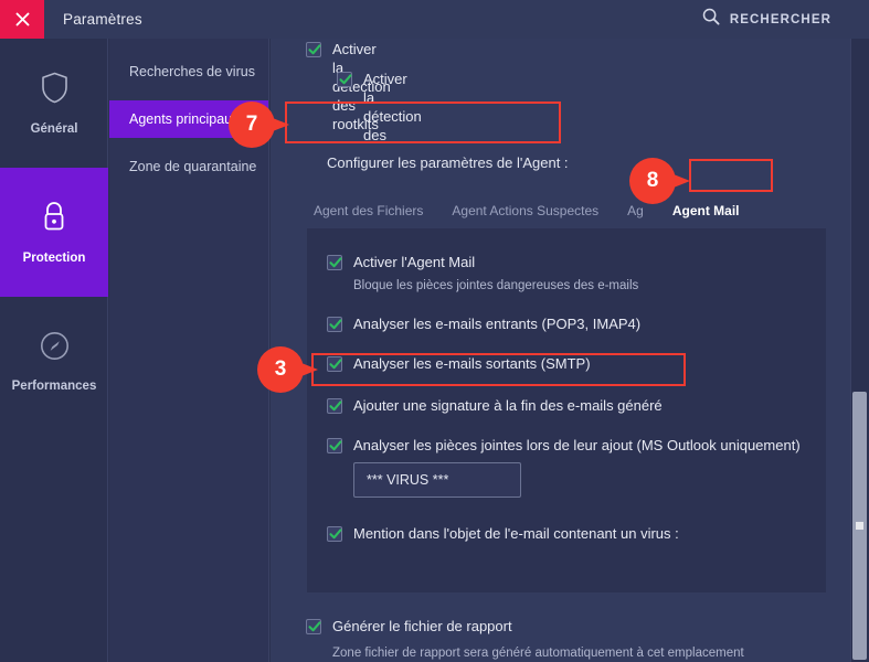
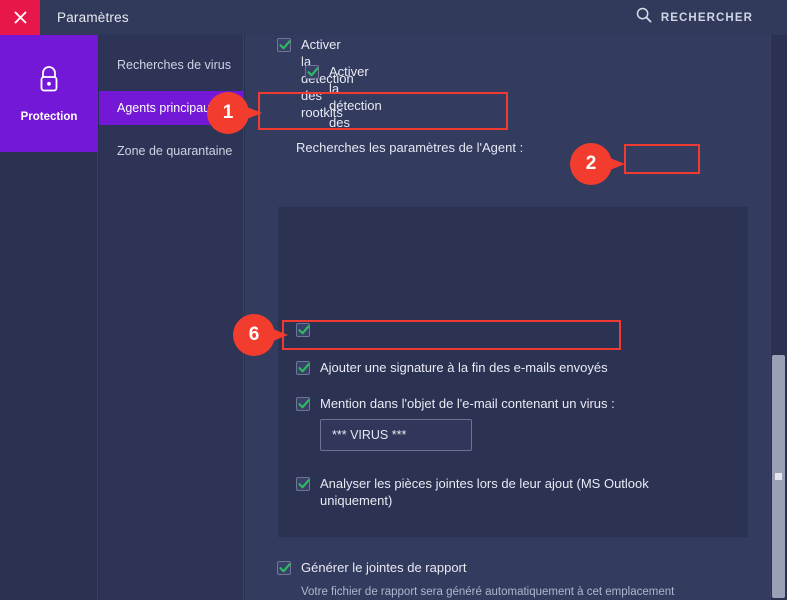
  Paramètres
  RECHERCHER
- Général
  Protection
- Performances
  Recherches de virus
  Agents principa
  Zone de quarantaine
  Activer la dection des rootkits
  Activer la détection des
- Configurer les paramètres de l'Agent :
+ Recherches les paramètres de l'Agent :
- Agent des Fichiers
- Agent Actions Suspectes
- Ag
- Agent Mail
- Activer l'Agent Mail
- Bloque les pièces jointes dangereuses des e-mails
- Analyser les e-mails entrants (POP3, IMAP4)
- Analyser les e-mails sortants (SMTP)
- Ajouter une signature à la fin des e-mails généré
+ Ajouter une signature à la fin des e-mails envoyés
- Analyser les pièces jointes lors de leur ajout (MS Outlook uniquement)
+ Mention dans l'objet de l'e-mail contenant un virus :
  *** VIRUS ***
- Mention dans l'objet de l'e-mail contenant un virus :
+ Analyser les pièces jointes lors de leur ajout (MS Outlook uniquement)
- Générer le fichier de rapport
+ Générer le jointes de rapport
- Zone fichier de rapport sera généré automatiquement à cet emplacement
+ Votre fichier de rapport sera généré automatiquement à cet emplacement
- 7
+ 1
- 8
+ 2
- 3
+ 6
